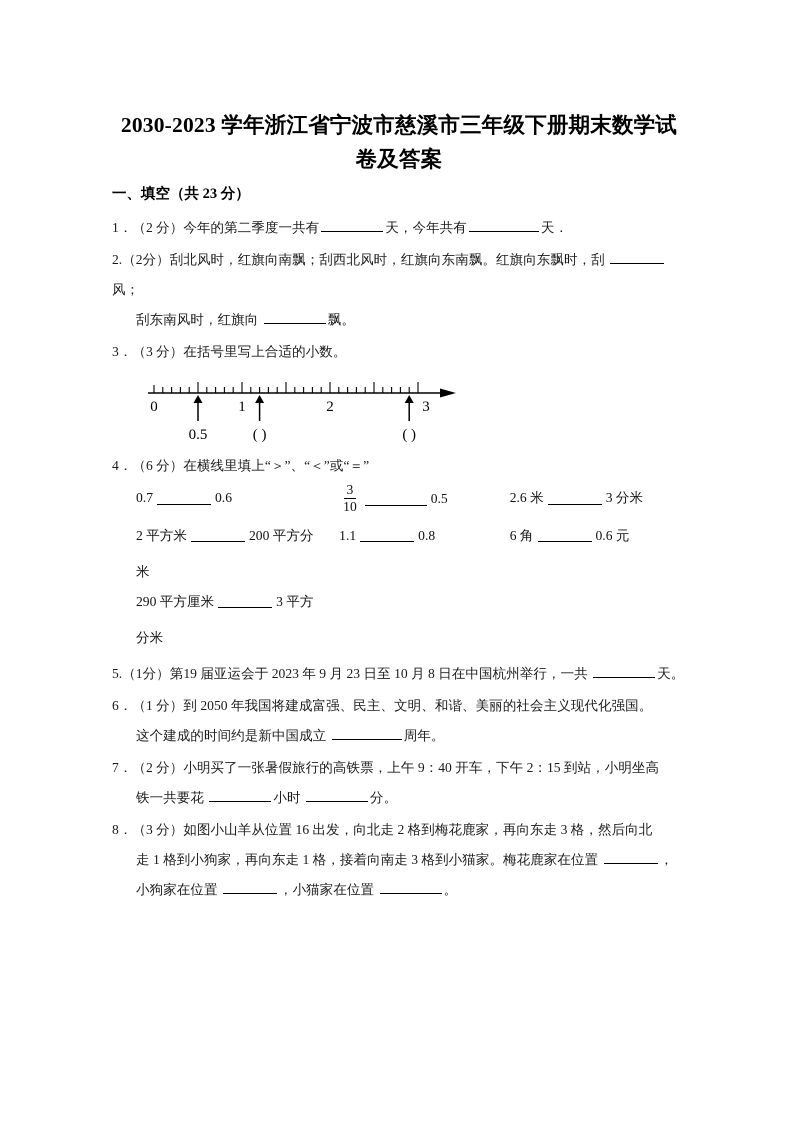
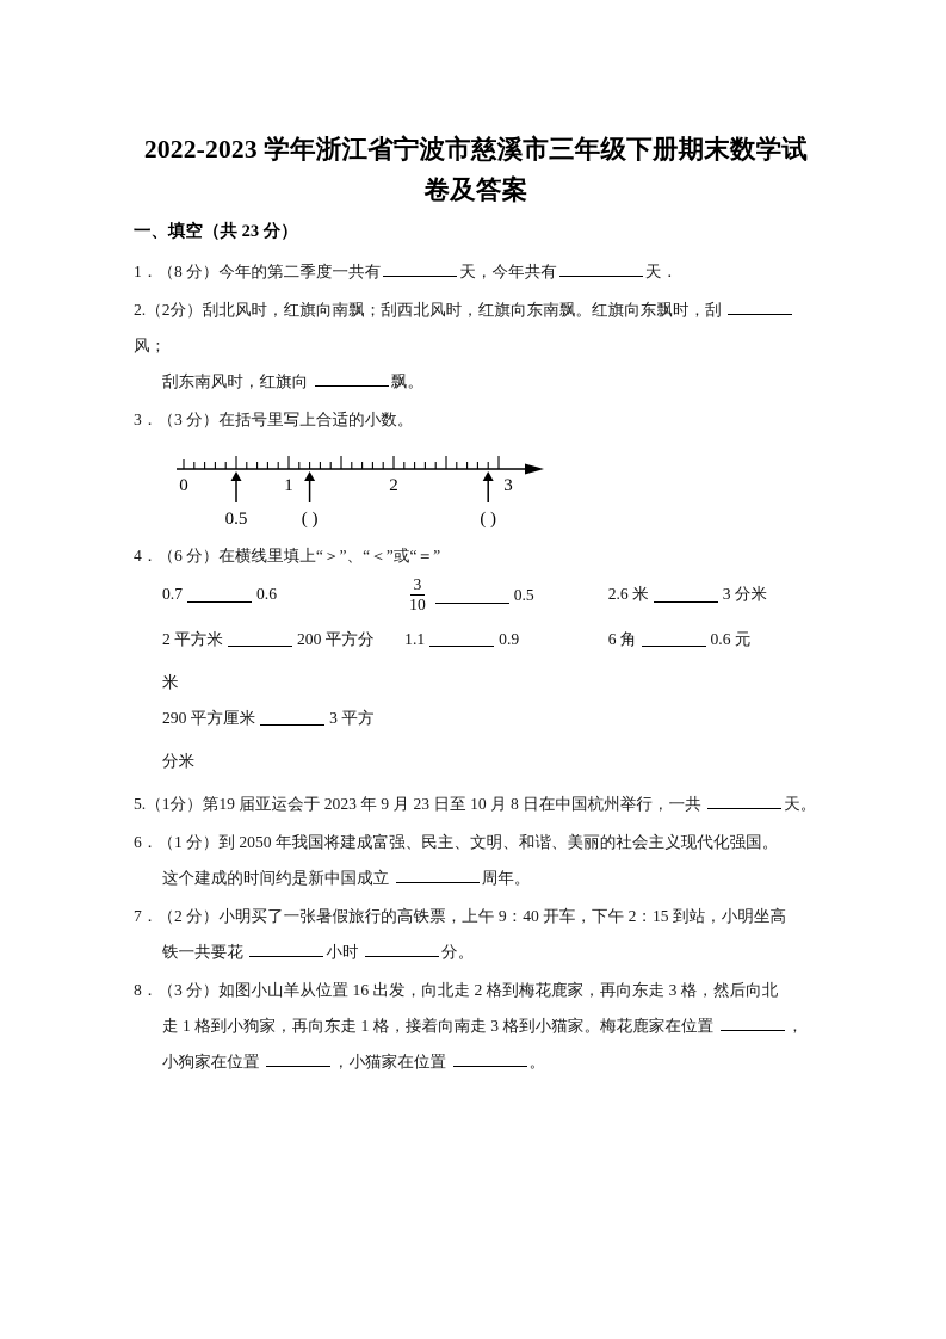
- 2030-2023 学年浙江省宁波市慈溪市三年级下册期末数学试
+ 2022-2023 学年浙江省宁波市慈溪市三年级下册期末数学试
  卷及答案
  一、填空（共 23 分）
- 1．（2 分）今年的第二季度一共有 天，今年共有 天．
+ 1．（8 分）今年的第二季度一共有 天，今年共有 天．
  2.（2分）刮北风时，红旗向南飘；刮西北风时，红旗向东南飘。红旗向东飘时，刮 风；
  刮东南风时，红旗向 飘。
  3．（3 分）在括号里写上合适的小数。
  0
  1
  2
  3
  0.5
  ( )
  ( )
  4．（6 分）在横线里填上“＞”、“＜”或“＝”
  0.7
  0.6
  3
  10
  0.5
  2.6 米
  3 分米
  2 平方米
  200 平方分
  1.1
- 0.8
+ 0.9
  6 角
  0.6 元
  米
  290 平方厘米
  3 平方
  分米
  5.（1分）第19 届亚运会于 2023 年 9 月 23 日至 10 月 8 日在中国杭州举行，一共 天。
  6．（1 分）到 2050 年我国将建成富强、民主、文明、和谐、美丽的社会主义现代化强国。
  这个建成的时间约是新中国成立 周年。
  7．（2 分）小明买了一张暑假旅行的高铁票，上午 9：40 开车，下午 2：15 到站，小明坐高
  铁一共要花 小时 分。
  8．（3 分）如图小山羊从位置 16 出发，向北走 2 格到梅花鹿家，再向东走 3 格，然后向北
  走 1 格到小狗家，再向东走 1 格，接着向南走 3 格到小猫家。梅花鹿家在位置 ，
  小狗家在位置 ，小猫家在位置 。
